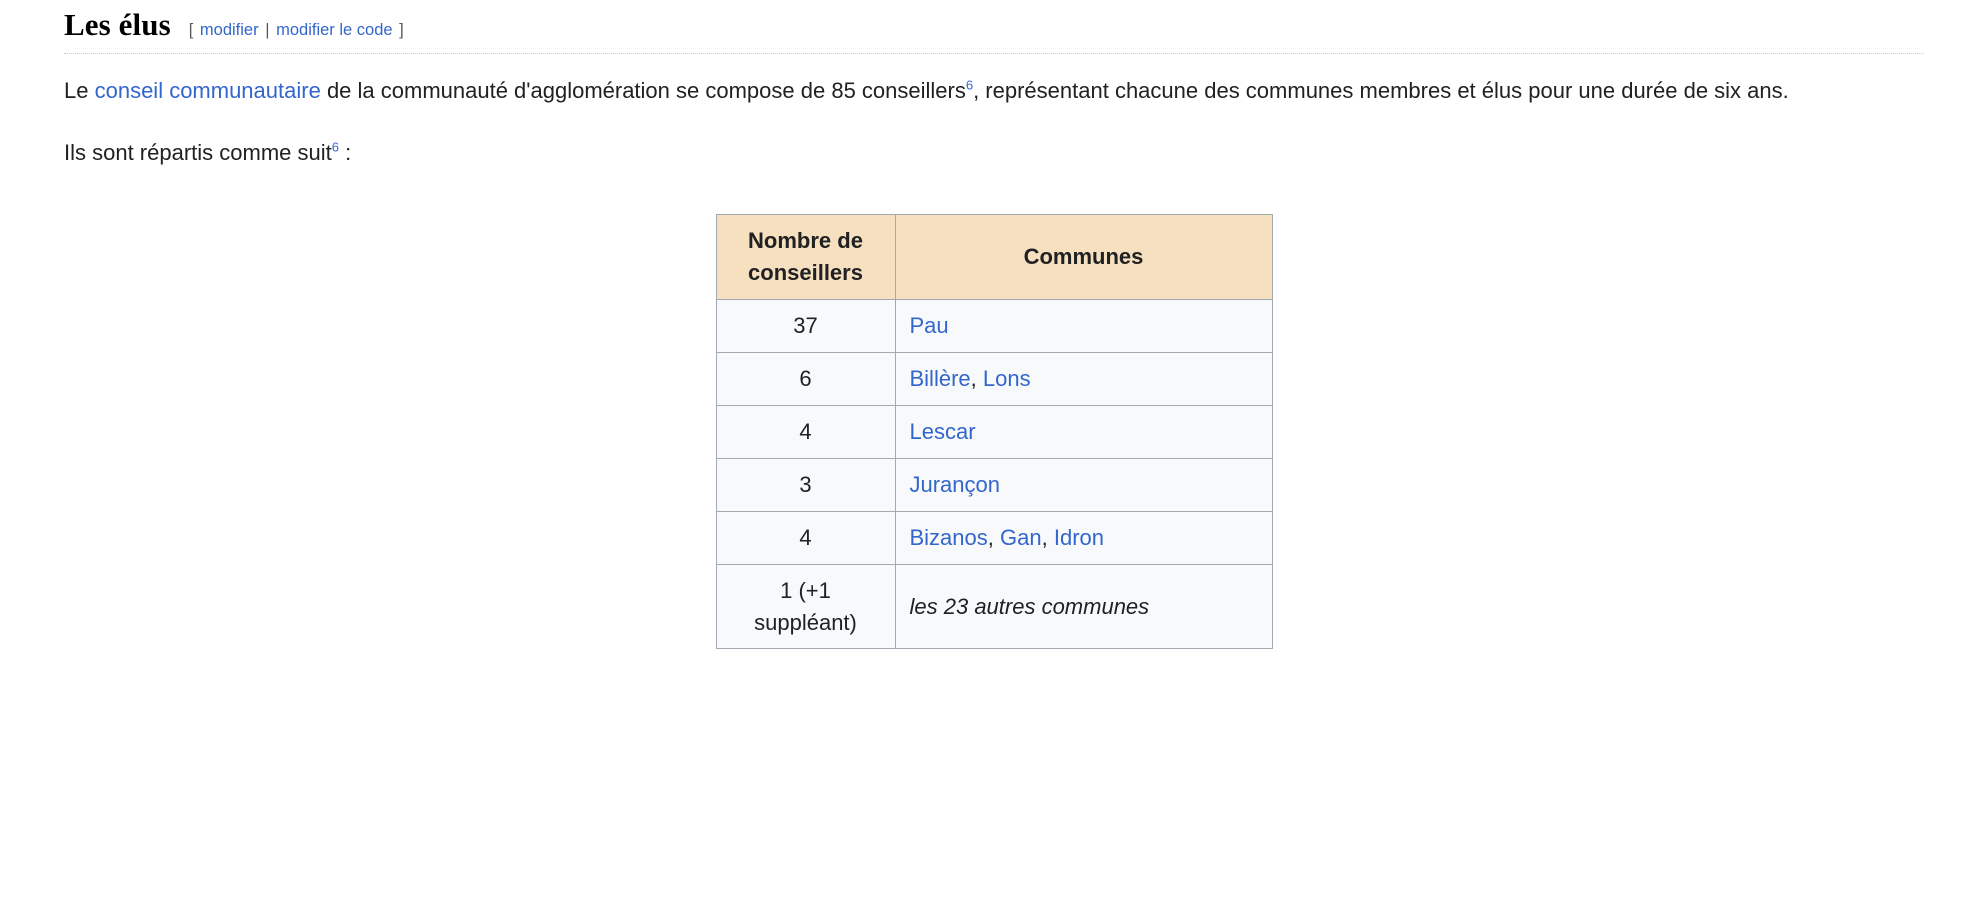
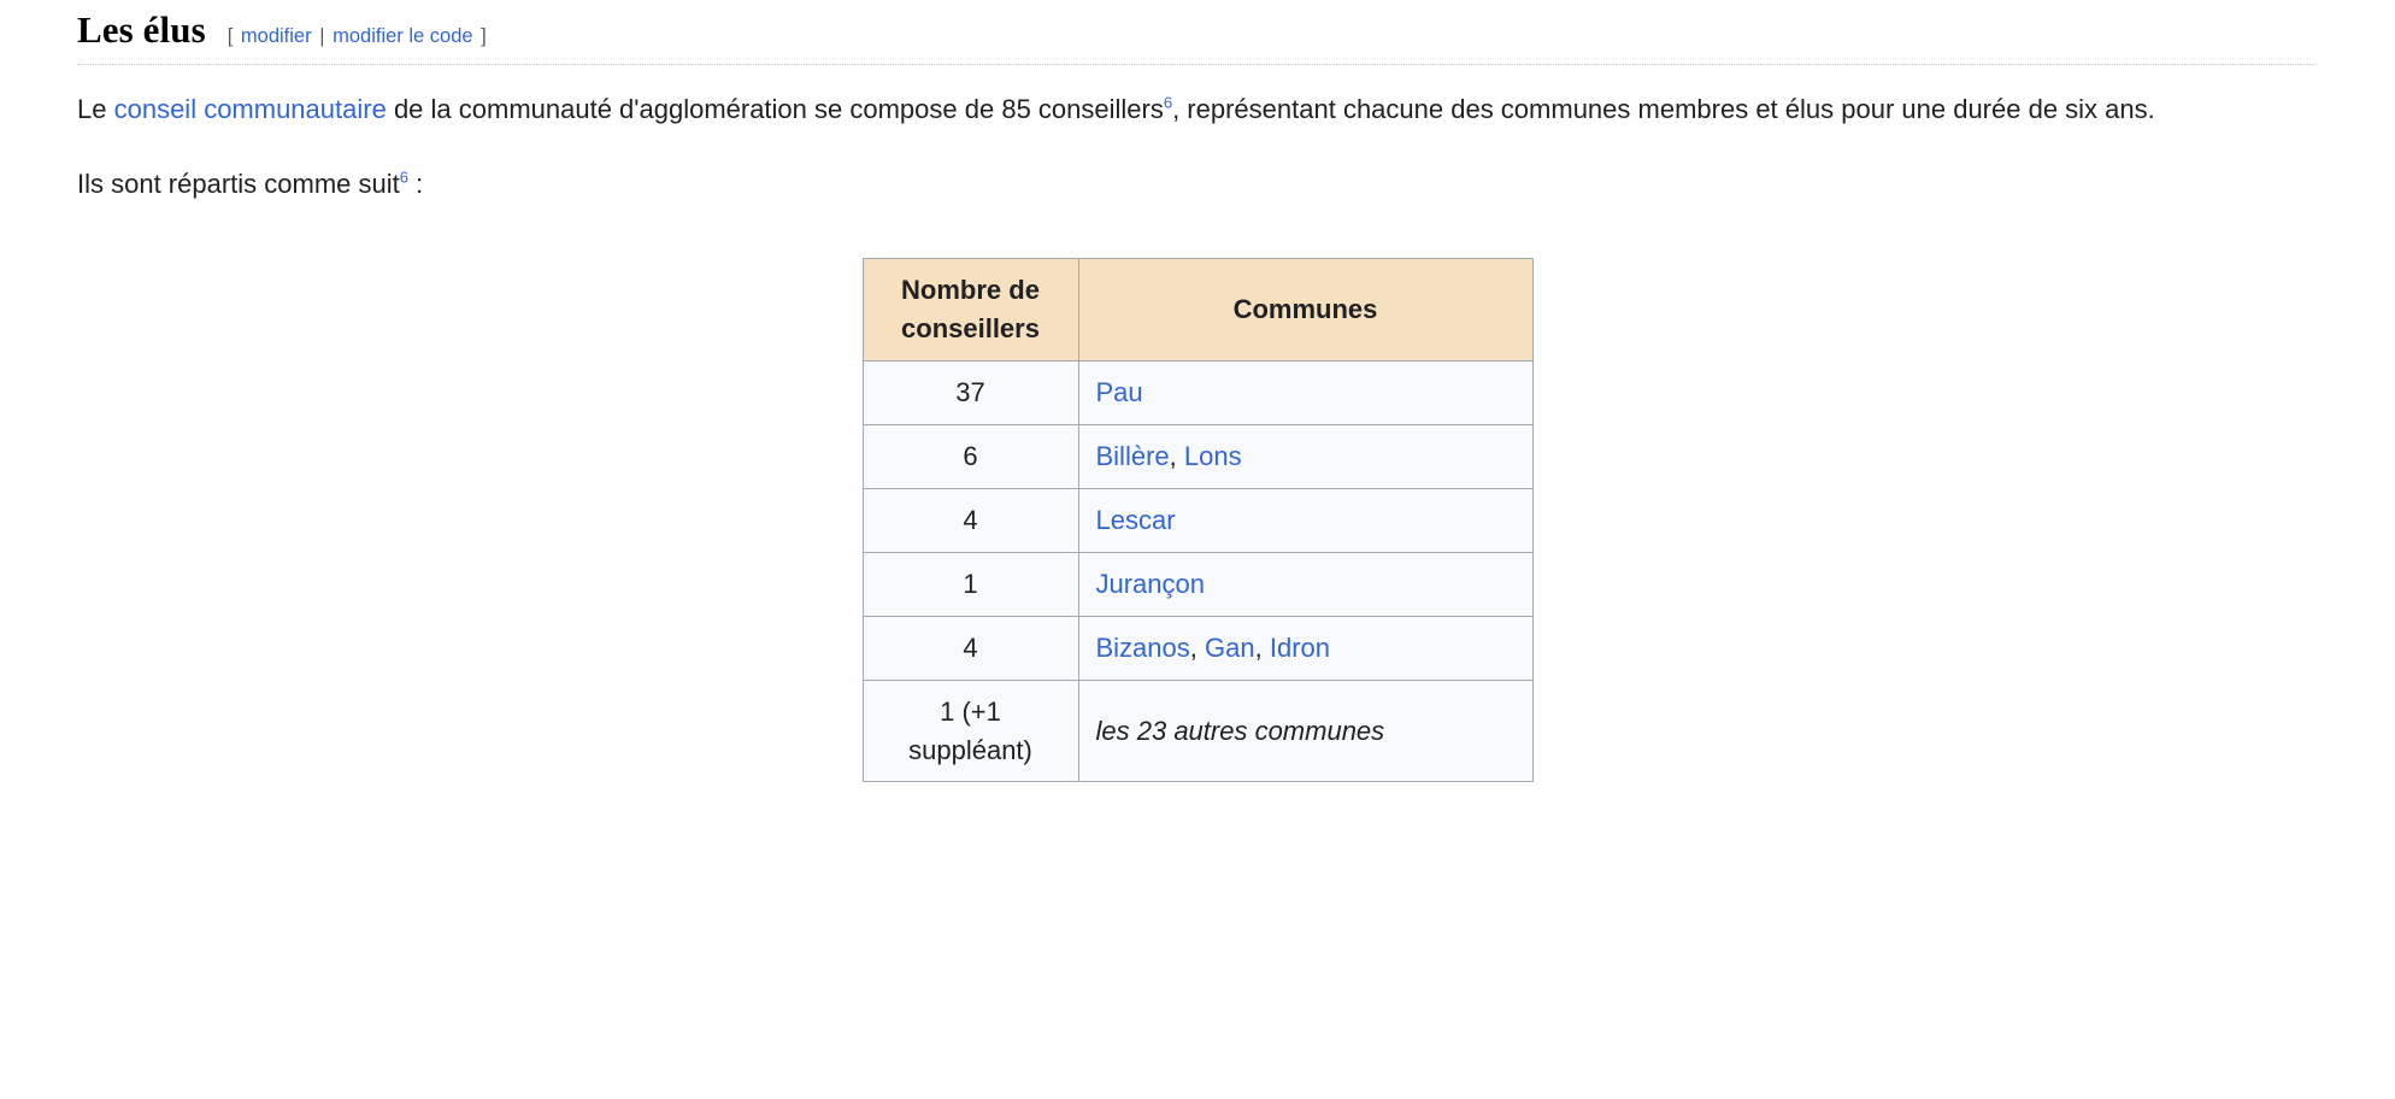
  Les élus
  [ modifier | modifier le code ]
  Le conseil communautaire de la communauté d'agglomération se compose de 85 conseillers6, représentant chacune des communes membres et élus pour une durée de six ans.
  Ils sont répartis comme suit6 :
  Nombre de conseillers	Communes
  37	Pau
  6	Billère, Lons
  4	Lescar
- 3	Jurançon
+ 1	Jurançon
  4	Bizanos, Gan, Idron
  1 (+1 suppléant)	les 23 autres communes
